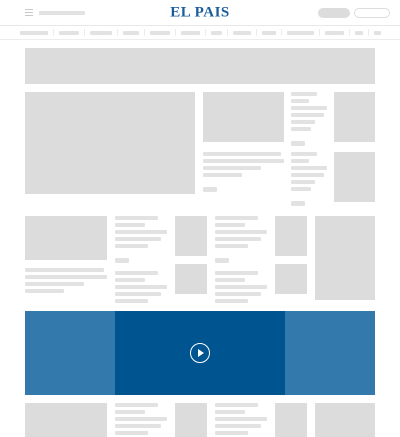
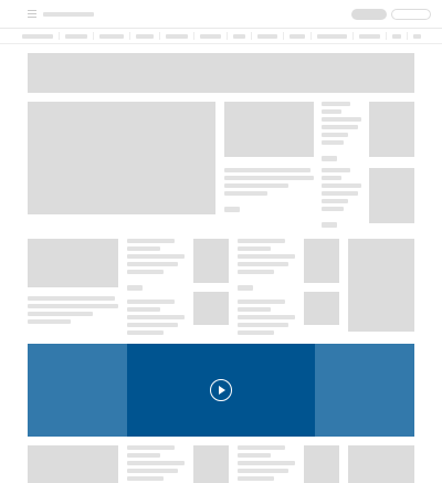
- EL PAIS
